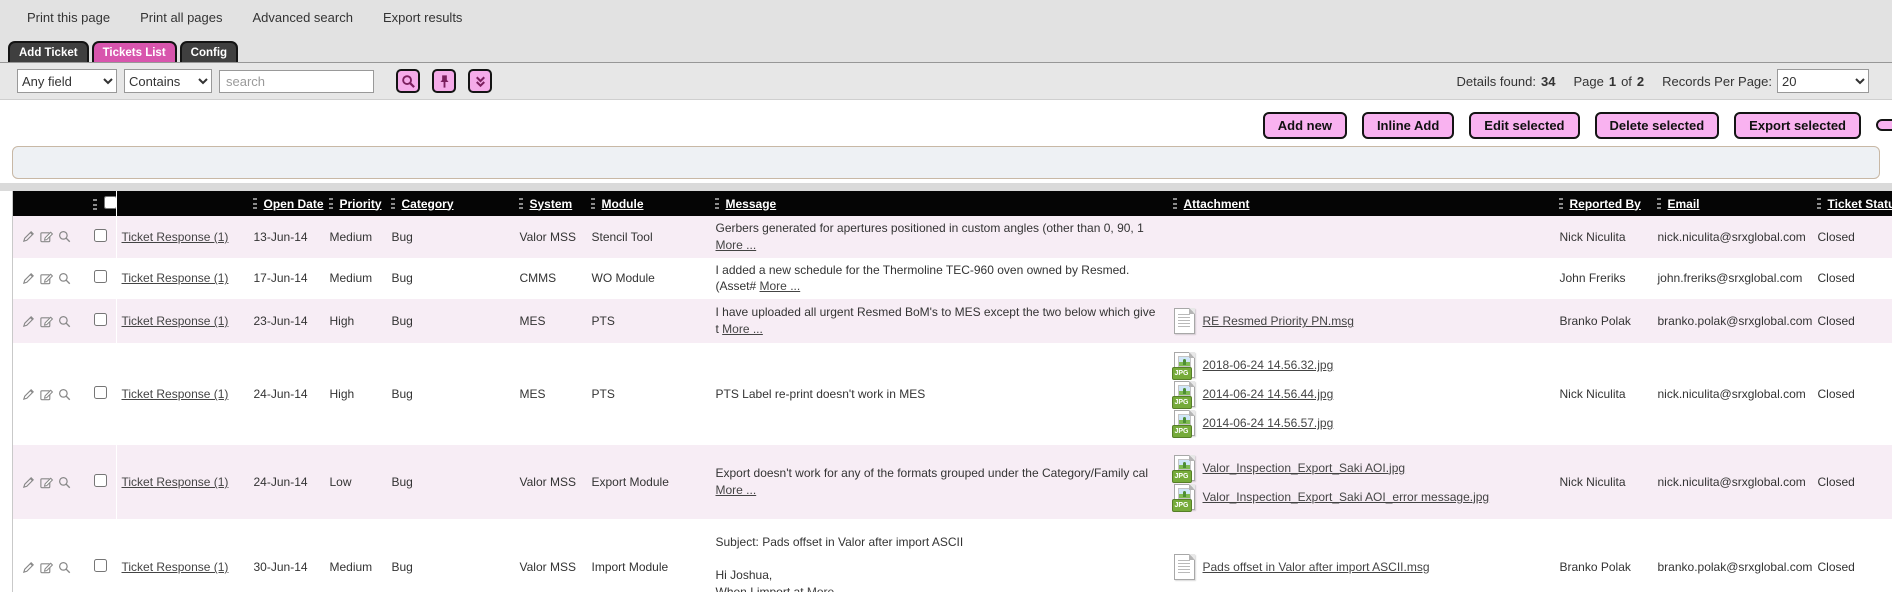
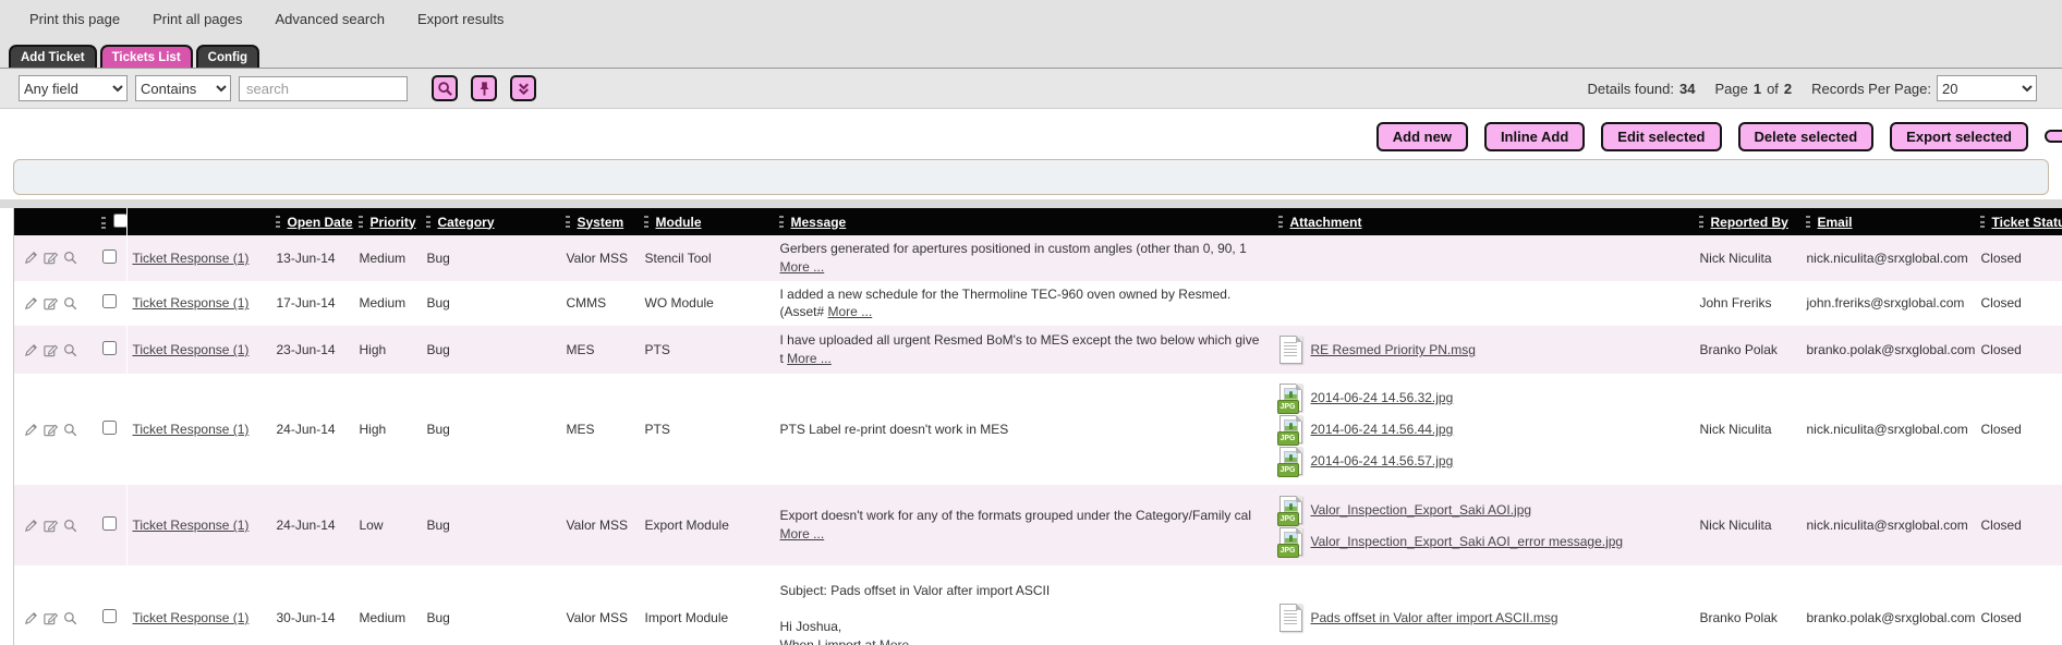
  Print this page
  Print all pages
  Advanced search
  Export results
  Add Ticket
  Tickets List
  Config
  Any field
  Contains
  search
  Details found:
  34
  Page
  1
  of
  2
  Records Per Page:
  20
  Add new
  Inline Add
  Edit selected
  Delete selected
  Export selected
  			Open Date	Priority	Category	System	Module	Message	Attachment	Reported By	Email	Ticket Stat
  		Ticket Response (1)	13-Jun-14	Medium	Bug	Valor MSS	Stencil Tool	Gerbers generated for apertures positioned in custom angles (other than 0, 90, 1 More ...		Nick Niculita	nick.niculita@srxglobal.com	Closed
  		Ticket Response (1)	17-Jun-14	Medium	Bug	CMMS	WO Module	I added a new schedule for the Thermoline TEC-960 oven owned by Resmed.(Asset# More ...		John Freriks	john.freriks@srxglobal.com	Closed
  		Ticket Response (1)	23-Jun-14	High	Bug	MES	PTS	I have uploaded all urgent Resmed BoM's to MES except the two below which givet More ...	RE Resmed Priority PN.msg	Branko Polak	branko.polak@srxglobal.com	Closed
- 		Ticket Response (1)	24-Jun-14	High	Bug	MES	PTS	PTS Label re-print doesn't work in MES	2018-06-24 14.56.32.jpg2014-06-24 14.56.44.jpg2014-06-24 14.56.57.jpg	Nick Niculita	nick.niculita@srxglobal.com	Closed
+ 		Ticket Response (1)	24-Jun-14	High	Bug	MES	PTS	PTS Label re-print doesn't work in MES	2014-06-24 14.56.32.jpg2014-06-24 14.56.44.jpg2014-06-24 14.56.57.jpg	Nick Niculita	nick.niculita@srxglobal.com	Closed
  		Ticket Response (1)	24-Jun-14	Low	Bug	Valor MSS	Export Module	Export doesn't work for any of the formats grouped under the Category/Family cal More ...	Valor_Inspection_Export_Saki AOI.jpgValor_Inspection_Export_Saki AOI_error message.jpg	Nick Niculita	nick.niculita@srxglobal.com	Closed
  		Ticket Response (1)	30-Jun-14	Medium	Bug	Valor MSS	Import Module	Subject: Pads offset in Valor after import ASCII Hi Joshua,	Pads offset in Valor after import ASCII.msg	Branko Polak	branko.polak@srxglobal.com	Closed
